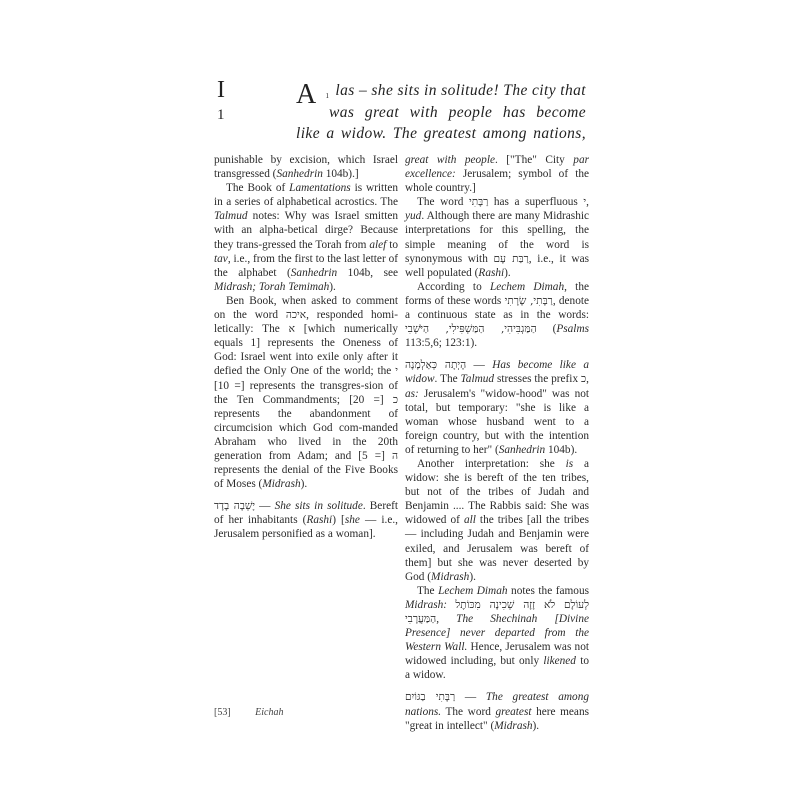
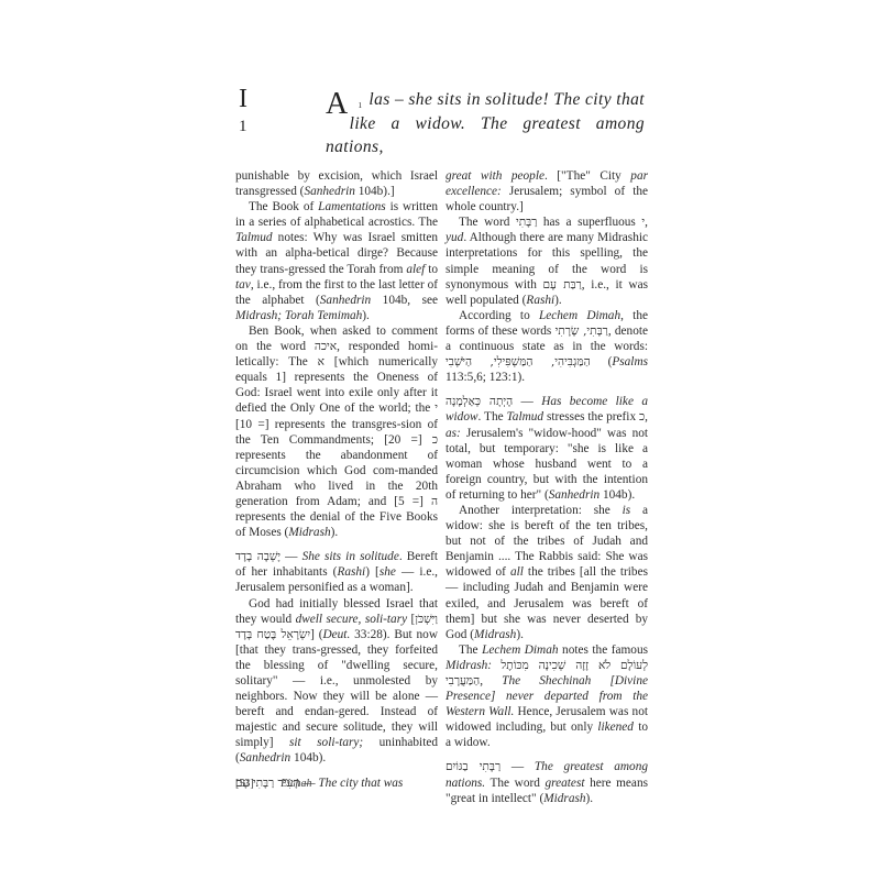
  I
  1
  1
  A
  las – she sits in solitude! The city that
- was great with people has become
  like a widow. The greatest among nations,
  punishable by excision, which Israel transgressed (Sanhedrin 104b).]
  The Book of Lamentations is written in a series of alphabetical acrostics. The Talmud notes: Why was Israel smitten with an alpha-betical dirge? Because they trans-gressed the Torah from alef to tav, i.e., from the first to the last letter of the alphabet (Sanhedrin 104b, see Midrash; Torah Temimah).
  Ben Book, when asked to comment on the word איכה , responded homi-letically: The א [which numerically equals 1] represents the Oneness of God: Israel went into exile only after it defied the Only One of the world; the י [= 10] represents the transgres-sion of the Ten Commandments; כ [= 20] represents the abandonment of circumcision which God com-manded Abraham who lived in the 20th generation from Adam; and ה [= 5] represents the denial of the Five Books of Moses (Midrash).
  יָשְׁבָה בָדָד — She sits in solitude. Bereft of her inhabitants (Rashi) [she — i.e., Jerusalem personified as a woman].
+ God had initially blessed Israel that they would dwell secure, soli-tary [ וַיִּשְׁכֹּן יִשְׂרָאֵל בֶּטַח בָּדָד ] (Deut. 33:28). But now [that they trans-gressed, they forfeited the blessing of "dwelling secure, solitary" — i.e., unmolested by neighbors. Now they will be alone — bereft and endan-gered. Instead of majestic and secure solitude, they will simply] sit soli-tary; uninhabited (Sanhedrin 104b).
+ הָעִיר רַבָּתִי עָם — The city that was
  great with people. ["The" City par excellence: Jerusalem; symbol of the whole country.]
  The word רַבָּתִי has a superfluous י, yud. Although there are many Midrashic interpretations for this spelling, the simple meaning of the word is synonymous with רַבַּת עָם , i.e., it was well populated (Rashi).
  According to Lechem Dimah, the forms of these words רַבָּתִי, שָׂרָתִי , denote a continuous state as in the words: הַמַּגְבִּיהִי, הַמַּשְׁפִּילִי, הַיֹּשְׁבִי (Psalms 113:5,6; 123:1).
  הָיְתָה כְּאַלְמָנָה — Has become like a widow. The Talmud stresses the prefix כ, as: Jerusalem's "widow-hood" was not total, but temporary: "she is like a woman whose husband went to a foreign country, but with the intention of returning to her" (Sanhedrin 104b).
  Another interpretation: she is a widow: she is bereft of the ten tribes, but not of the tribes of Judah and Benjamin .... The Rabbis said: She was widowed of all the tribes [all the tribes — including Judah and Benjamin were exiled, and Jerusalem was bereft of them] but she was never deserted by God (Midrash).
  The Lechem Dimah notes the famous Midrash: לְעוֹלָם לֹא זָזָה שְׁכִינָה מִכּוֹתֶל הַמַּעֲרָבִי , The Shechinah [Divine Presence] never departed from the Western Wall. Hence, Jerusalem was not widowed including, but only likened to a widow.
  רַבָּתִי בַגּוֹיִם — The greatest among nations. The word greatest here means "great in intellect" (Midrash).
  [53] Eichah
